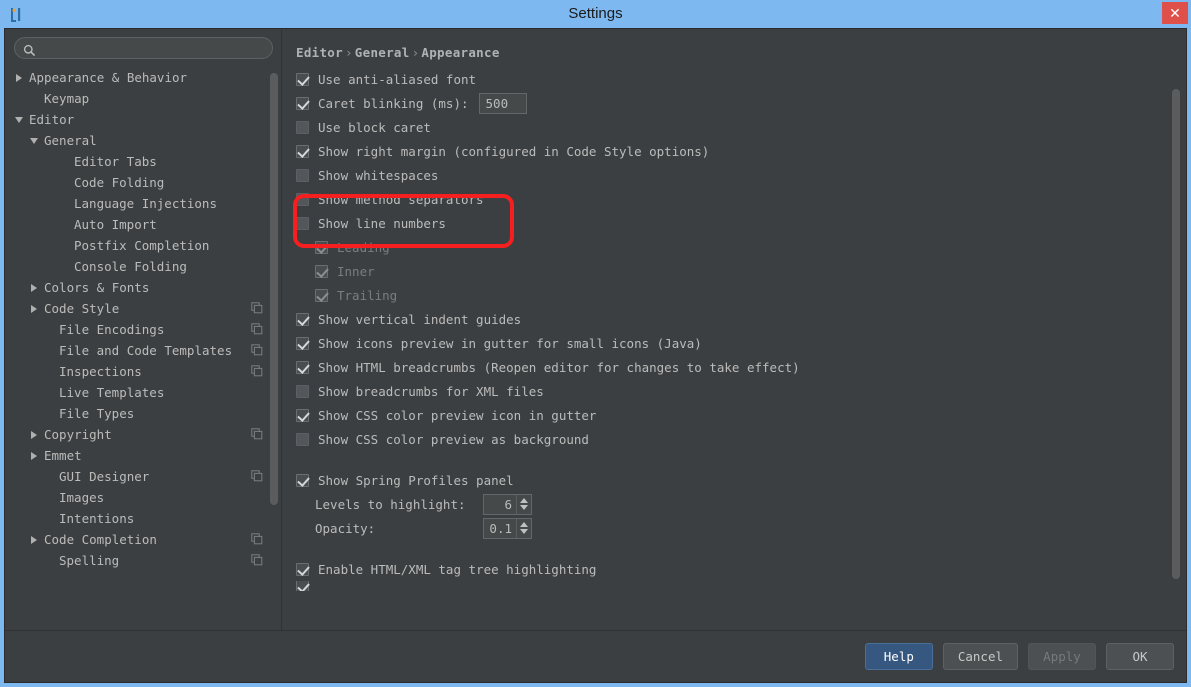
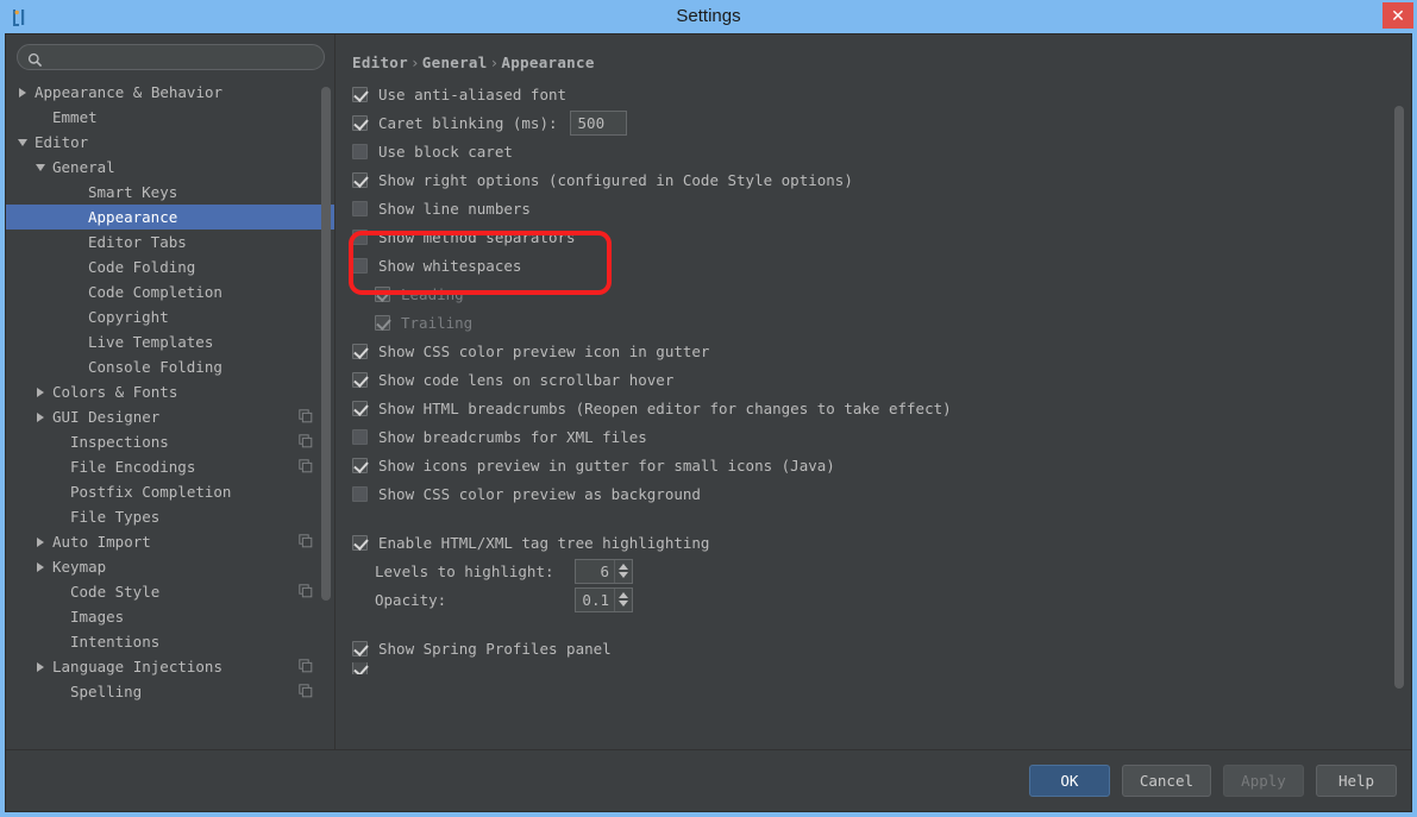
  Settings
  ✕
  Appearance & Behavior
- Keymap
+ Emmet
  Editor
  General
+ Smart Keys
+ Appearance
  Editor Tabs
  Code Folding
- Language Injections
+ Code Completion
- Auto Import
+ Copyright
- Postfix Completion
+ Live Templates
  Console Folding
  Colors & Fonts
- Code Style
+ GUI Designer
- File Encodings
+ Inspections
- File and Code Templates
- Inspections
+ File Encodings
- Live Templates
+ Postfix Completion
  File Types
- Copyright
+ Auto Import
- Emmet
+ Keymap
- GUI Designer
+ Code Style
  Images
  Intentions
- Code Completion
+ Language Injections
  Spelling
  Editor › General › Appearance
  Use anti-aliased font
  Caret blinking (ms):
  500
  Use block caret
- Show right margin (configured in Code Style options)
+ Show right options (configured in Code Style options)
- Show whitespaces
+ Show line numbers
  Show method separators
- Show line numbers
+ Show whitespaces
  Leading
- Inner
  Trailing
- Show vertical indent guides
- Show icons preview in gutter for small icons (Java)
+ Show CSS color preview icon in gutter
+ Show code lens on scrollbar hover
  Show HTML breadcrumbs (Reopen editor for changes to take effect)
  Show breadcrumbs for XML files
- Show CSS color preview icon in gutter
+ Show icons preview in gutter for small icons (Java)
  Show CSS color preview as background
- Show Spring Profiles panel
+ Enable HTML/XML tag tree highlighting
  Levels to highlight:
  6
  Opacity:
  0.1
- Enable HTML/XML tag tree highlighting
+ Show Spring Profiles panel
- Help
+ OK
  Cancel
  Apply
- OK
+ Help
